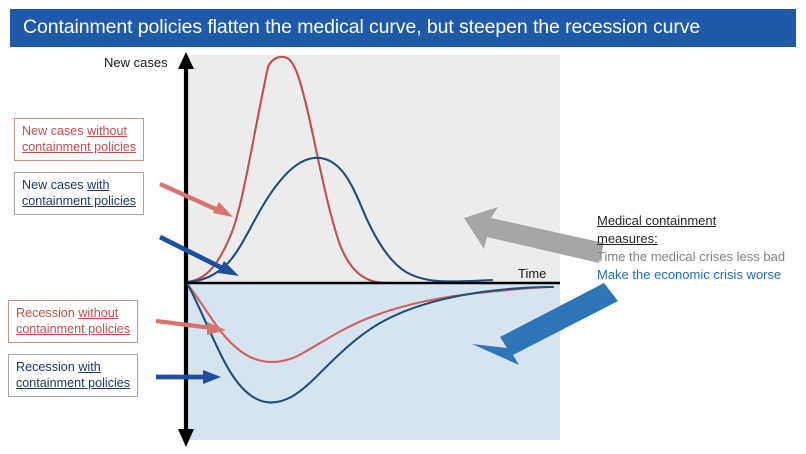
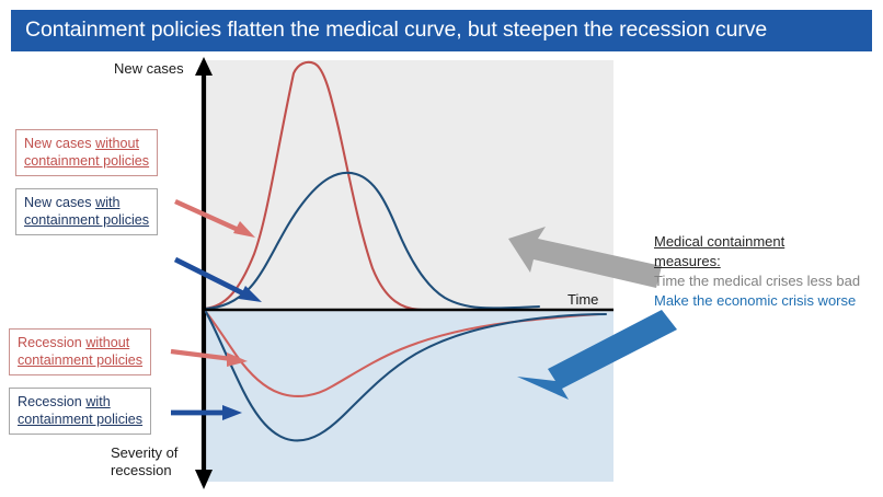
  Containment policies flatten the medical curve, but steepen the recession curve
  New cases
  Time
+ Severity of
+ recession
  New cases without
  containment policies
  New cases with
  containment policies
  Recession without
  containment policies
  Recession with
  containment policies
  Medical containment
  measures:
  Time the medical crises less bad
  Make the economic crisis worse
